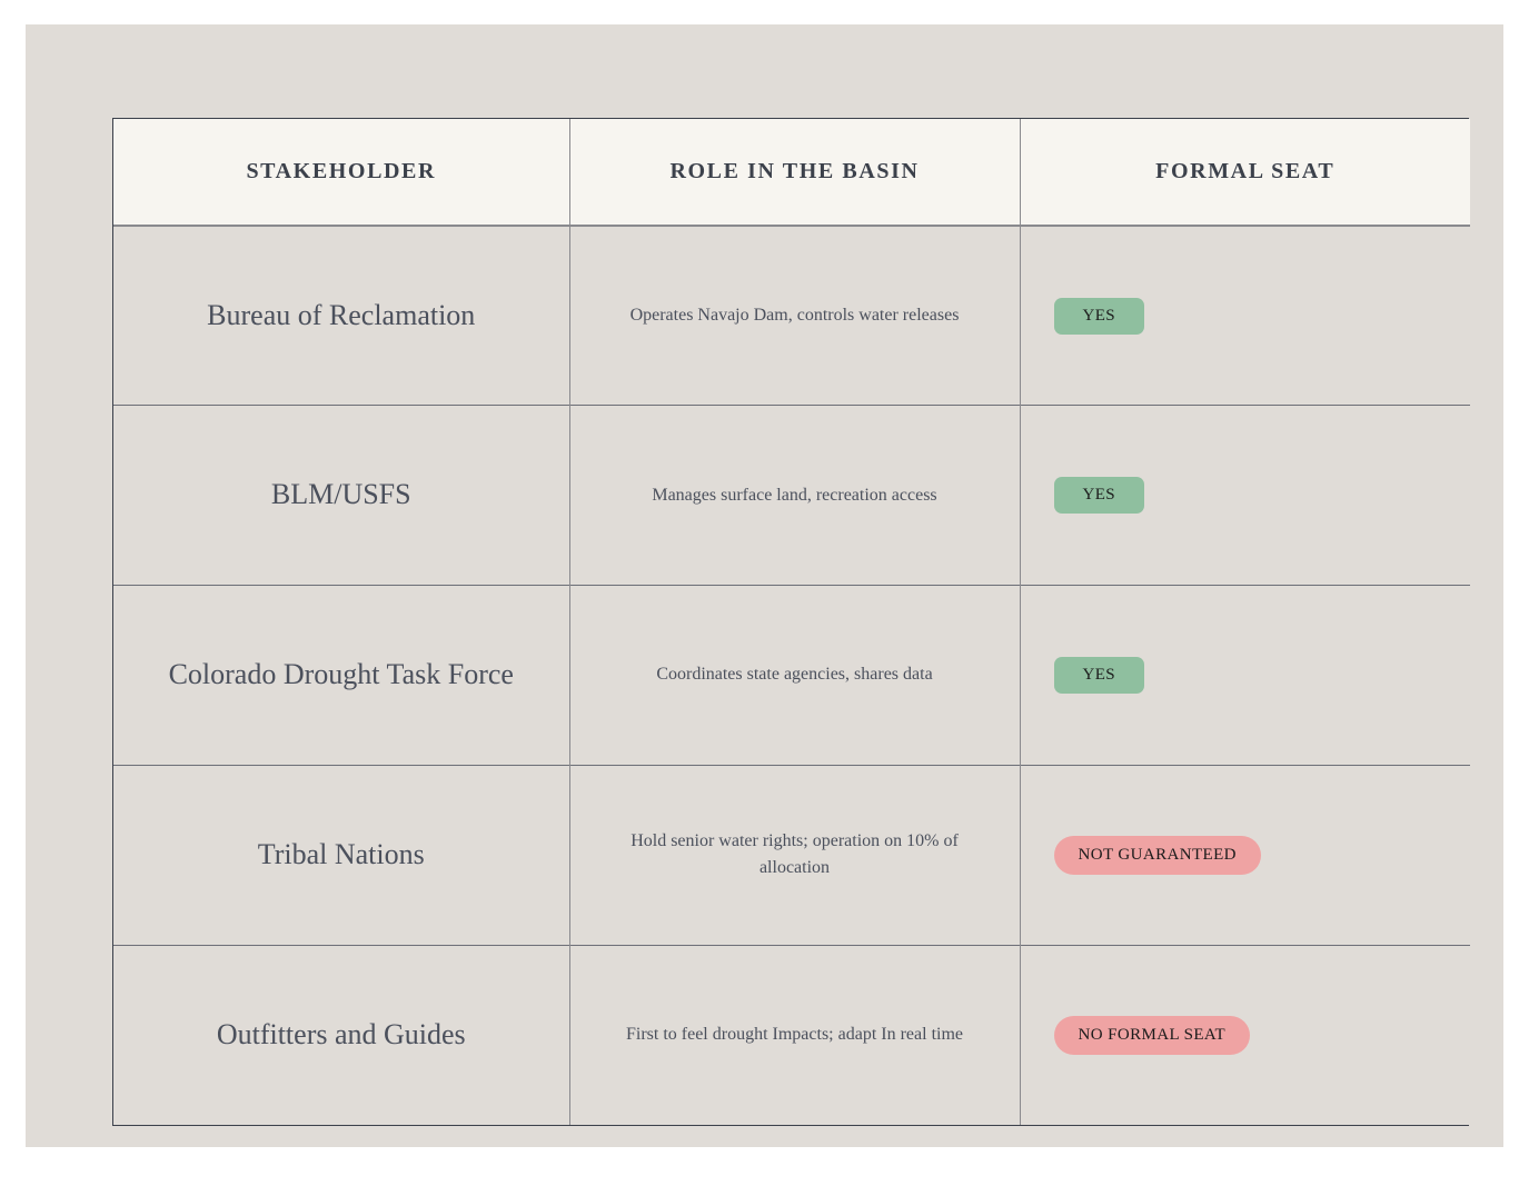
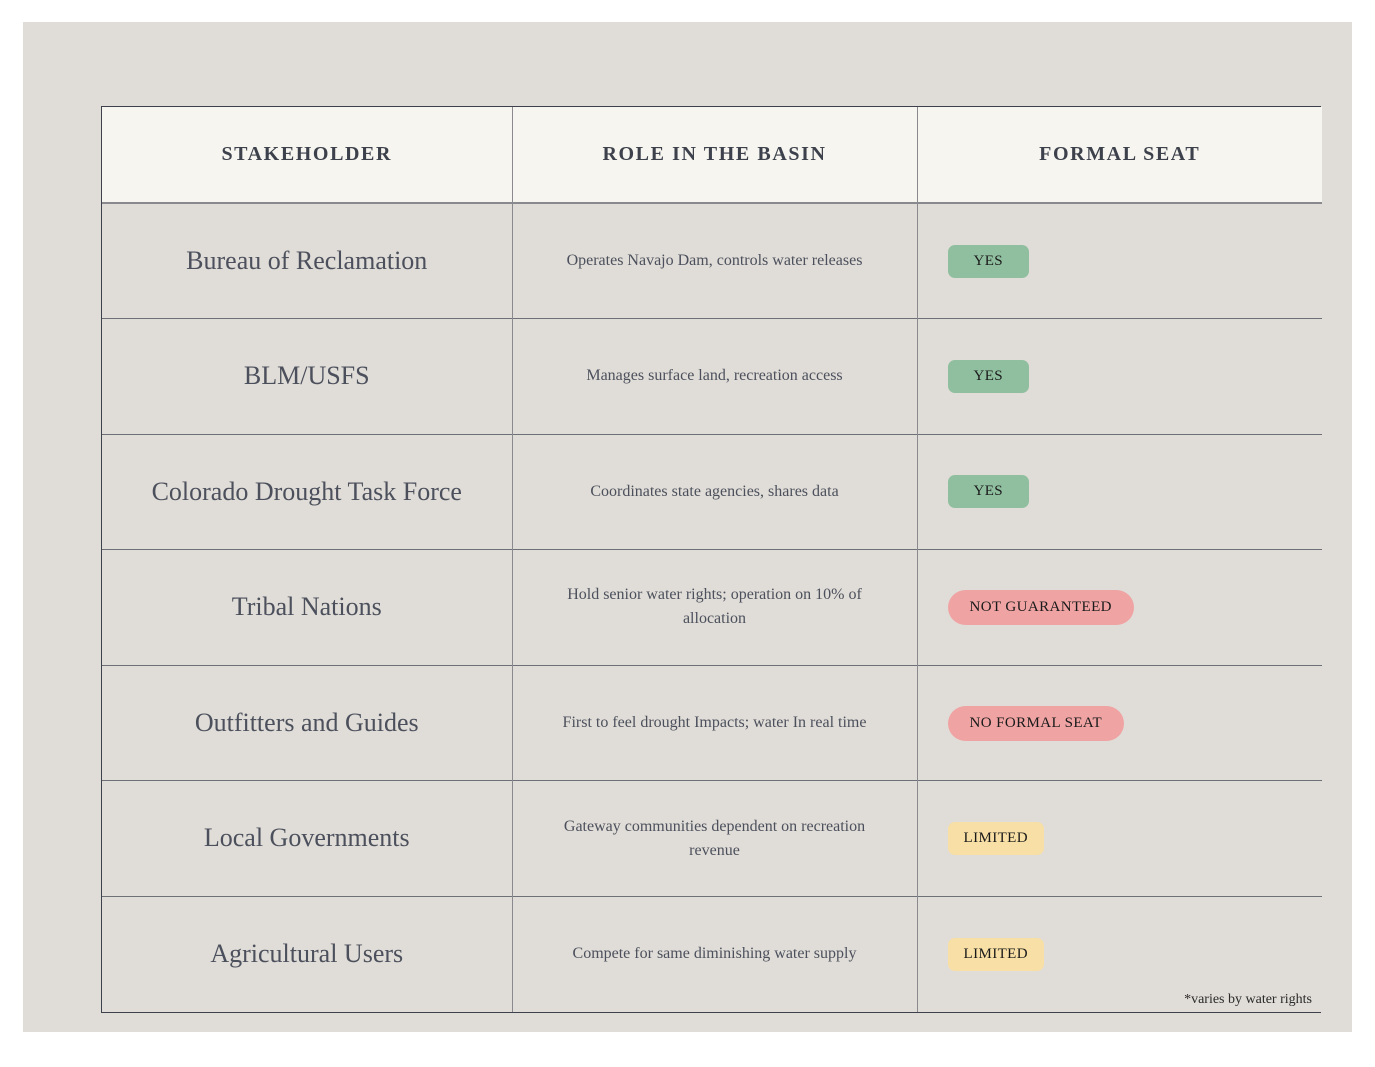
  STAKEHOLDER	ROLE IN THE BASIN	FORMAL SEAT
  Bureau of Reclamation	Operates Navajo Dam, controls water releases	YES
  BLM/USFS	Manages surface land, recreation access	YES
  Colorado Drought Task Force	Coordinates state agencies, shares data	YES
  Tribal Nations	Hold senior water rights; operation on 10% of allocation	NOT GUARANTEED
- Outfitters and Guides	First to feel drought Impacts; adapt In real time	NO FORMAL SEAT
+ Outfitters and Guides	First to feel drought Impacts; water In real time	NO FORMAL SEAT
+ Local Governments	Gateway communities dependent on recreation revenue	LIMITED
+ Agricultural Users	Compete for same diminishing water supply	LIMITED *varies by water rights
